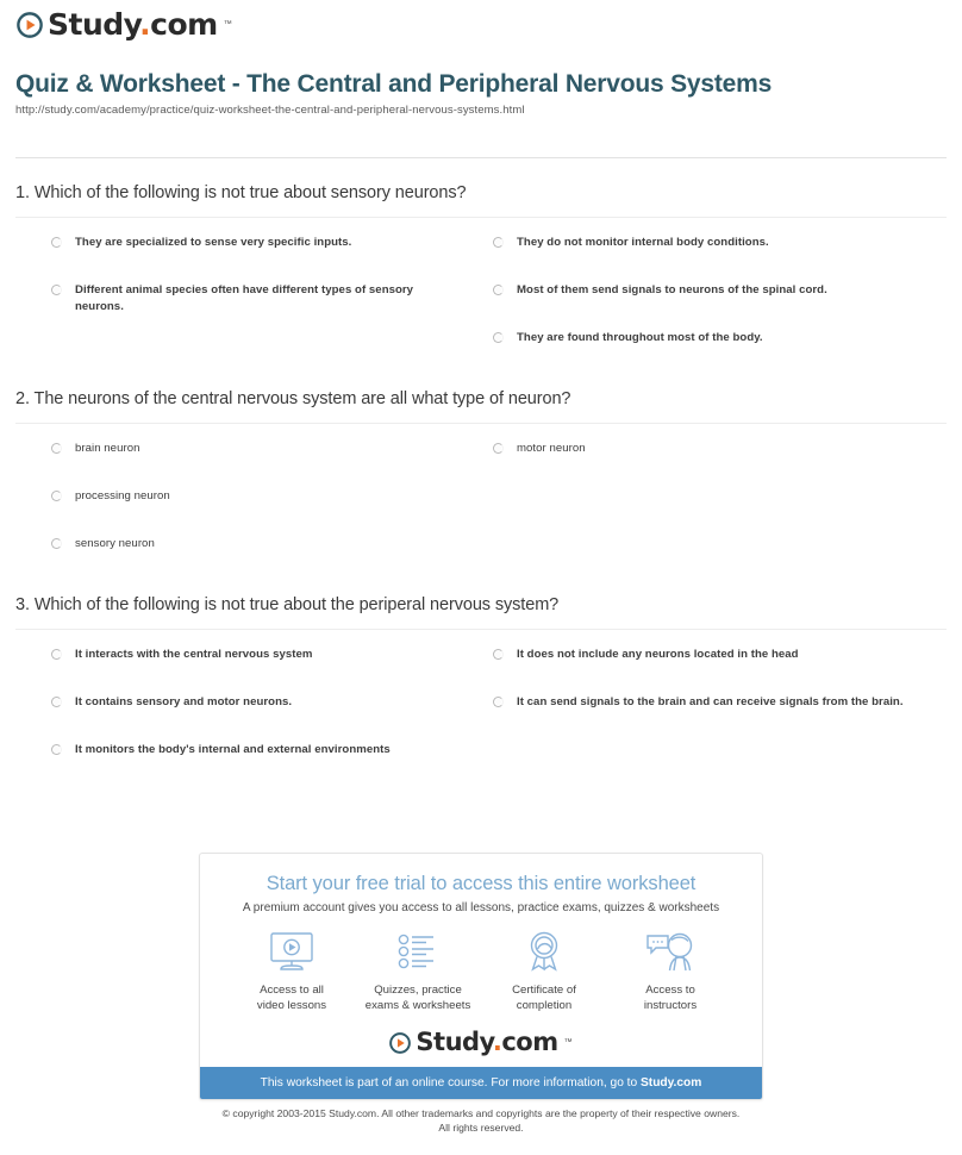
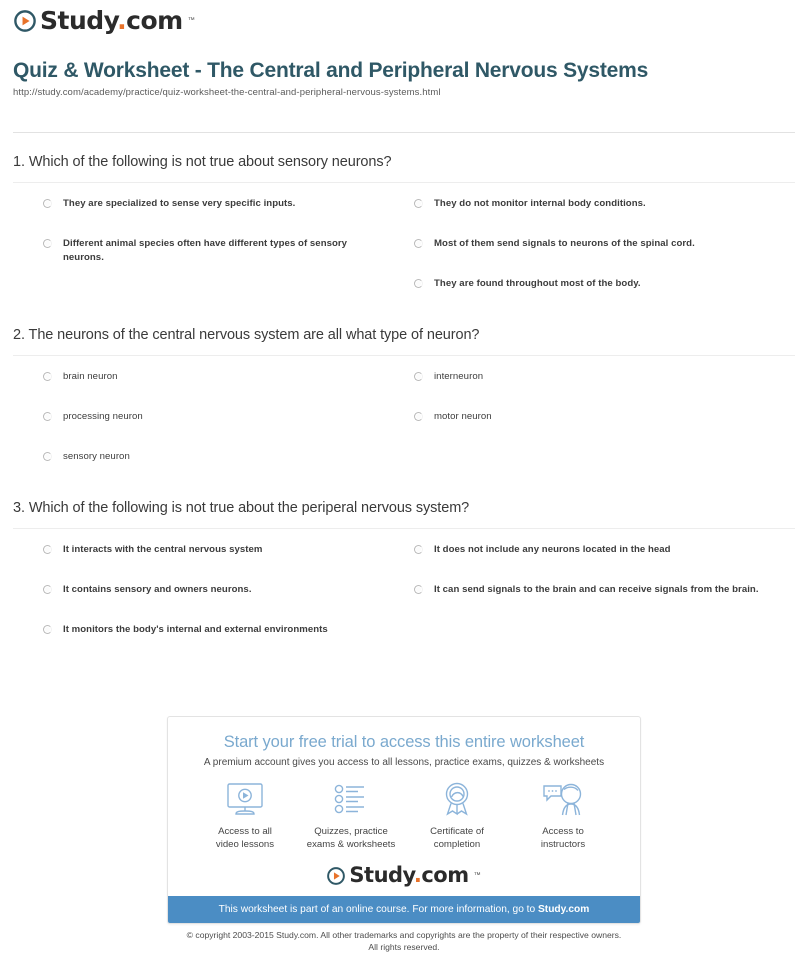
  Study.com
  Quiz & Worksheet - The Central and Peripheral Nervous Systems
  http://study.com/academy/practice/quiz-worksheet-the-central-and-peripheral-nervous-systems.html
  1. Which of the following is not true about sensory neurons?
  They are specialized to sense very specific inputs.
  Different animal species often have different types of sensory neurons.
  They do not monitor internal body conditions.
  Most of them send signals to neurons of the spinal cord.
  They are found throughout most of the body.
  2. The neurons of the central nervous system are all what type of neuron?
  brain neuron
  processing neuron
  sensory neuron
+ interneuron
  motor neuron
  3. Which of the following is not true about the periperal nervous system?
  It interacts with the central nervous system
- It contains sensory and motor neurons.
+ It contains sensory and owners neurons.
  It monitors the body's internal and external environments
  It does not include any neurons located in the head
  It can send signals to the brain and can receive signals from the brain.
  Start your free trial to access this entire worksheet
  A premium account gives you access to all lessons, practice exams, quizzes & worksheets
  Access to all
  video lessons
  Quizzes, practice
  exams & worksheets
  Certificate of
  completion
  Access to
  instructors
  Study.com
  This worksheet is part of an online course. For more information, go to Study.com
  © copyright 2003-2015 Study.com. All other trademarks and copyrights are the property of their respective owners.
  All rights reserved.
